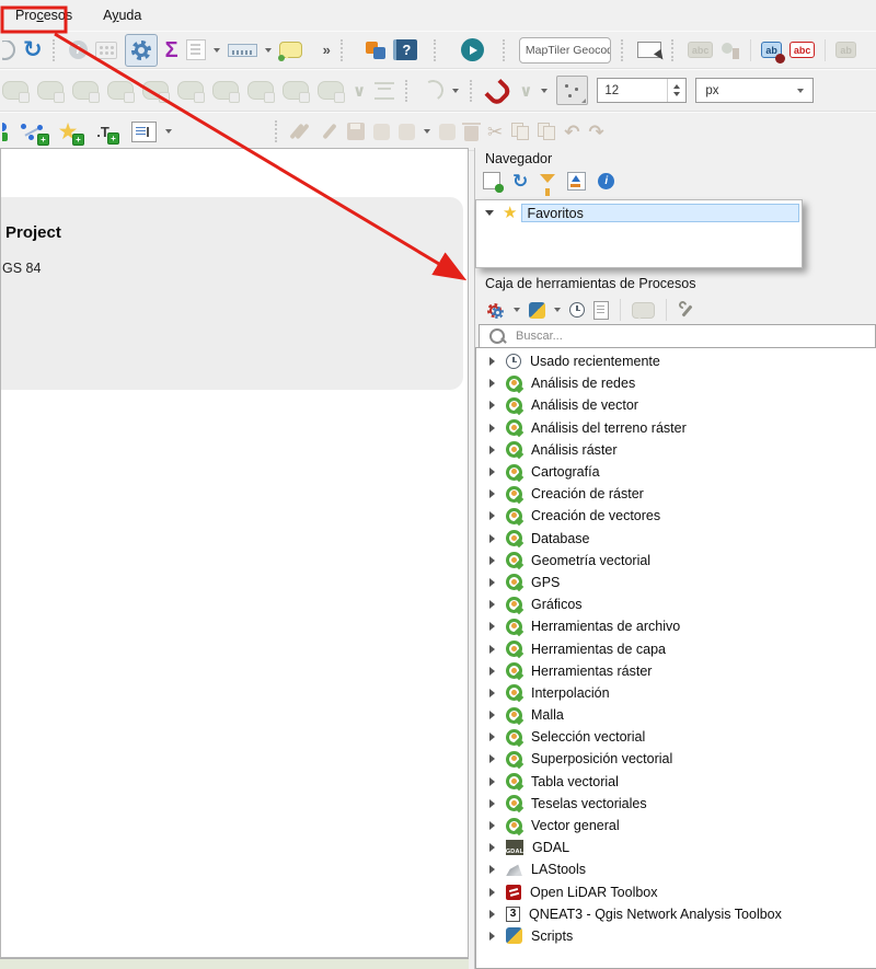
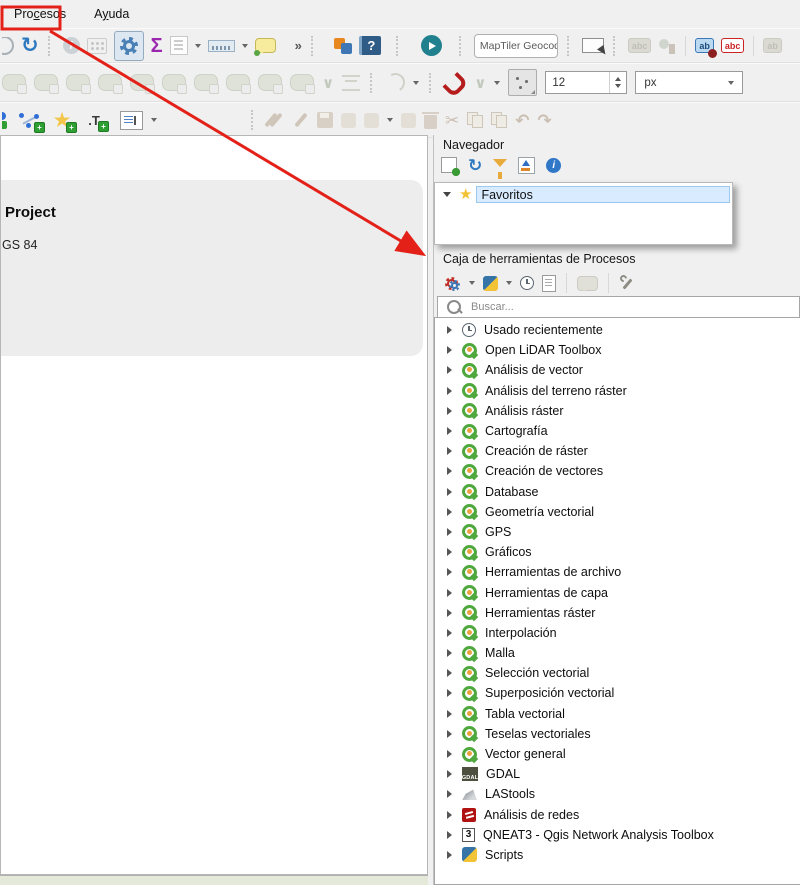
  Procesos
  Ayuda
  ↻
  Σ
  »
  ?
  MapTiler Geoco
  abc
  ab
  abc
  ab
  ∨
  ∨
  12
  px
  ★
  .T
  ✂
  ↶
  ↷
  Project
  GS 84
  Navegador
  ↻
  ★
  Favoritos
  Caja de herramientas de Procesos
  Buscar...
  Usado recientemente
- Análisis de redes
+ Open LiDAR Toolbox
  Análisis de vector
  Análisis del terreno ráster
  Análisis ráster
  Cartografía
  Creación de ráster
  Creación de vectores
  Database
  Geometría vectorial
  GPS
  Gráficos
  Herramientas de archivo
  Herramientas de capa
  Herramientas ráster
  Interpolación
  Malla
  Selección vectorial
  Superposición vectorial
  Tabla vectorial
  Teselas vectoriales
  Vector general
  GDAL
  LAStools
- Open LiDAR Toolbox
+ Análisis de redes
  3
  QNEAT3 - Qgis Network Analysis Toolbox
  Scripts
